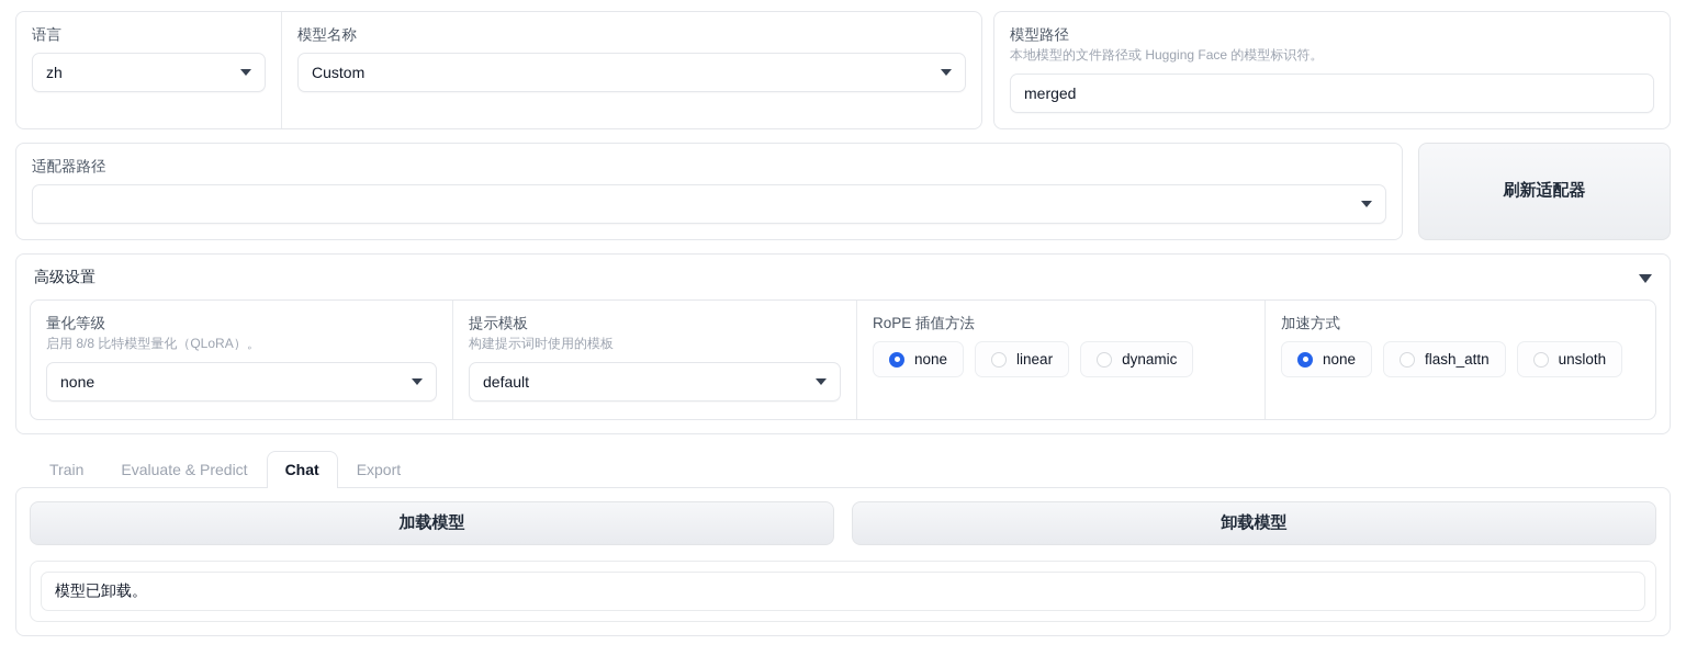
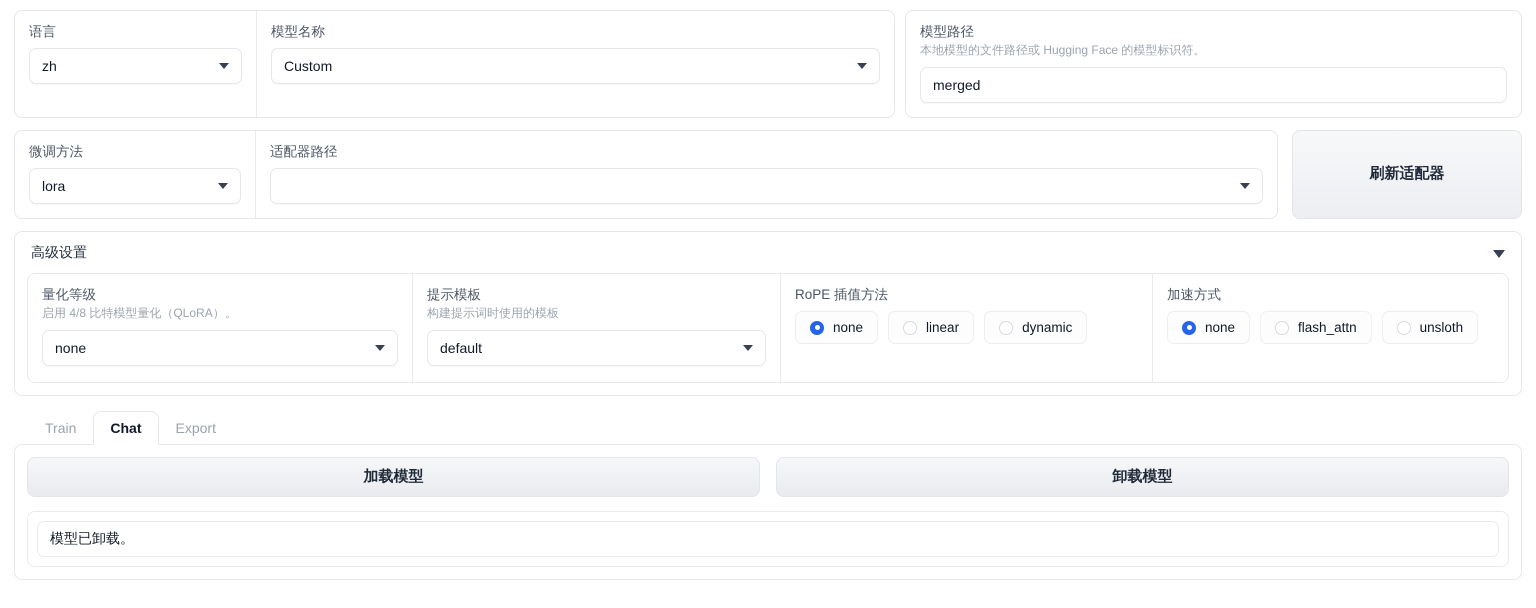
  语言
  zh
  模型名称
  Custom
  模型路径
  本地模型的文件路径或 Hugging Face 的模型标识符。
  merged
+ 微调方法
+ lora
  适配器路径
  刷新适配器
  高级设置
  量化等级
- 启用 8/8 比特模型量化（QLoRA）。
+ 启用 4/8 比特模型量化（QLoRA）。
  none
  提示模板
  构建提示词时使用的模板
  default
  RoPE 插值方法
  none
  linear
  dynamic
  加速方式
  none
  flash_attn
  unsloth
  Train
- Evaluate & Predict
  Chat
  Export
  加载模型
  卸载模型
  模型已卸载。
